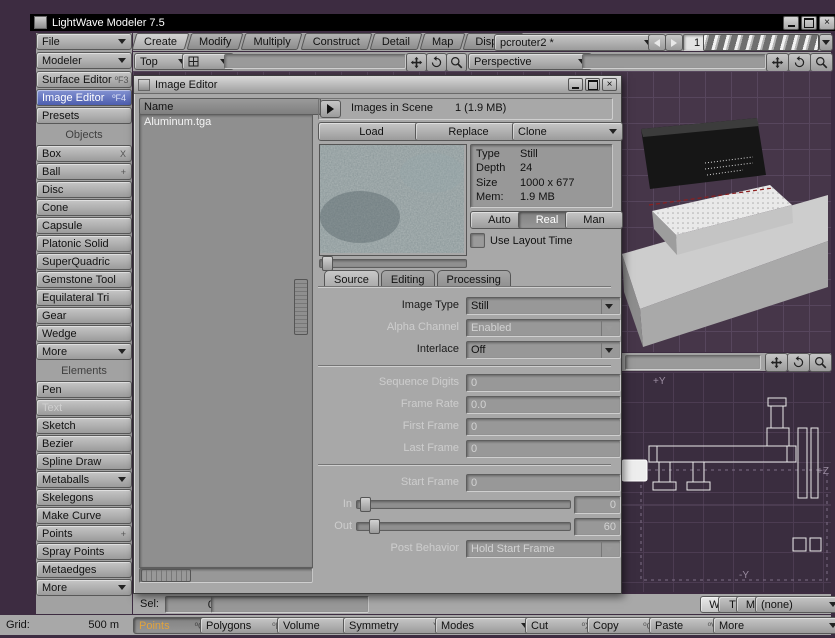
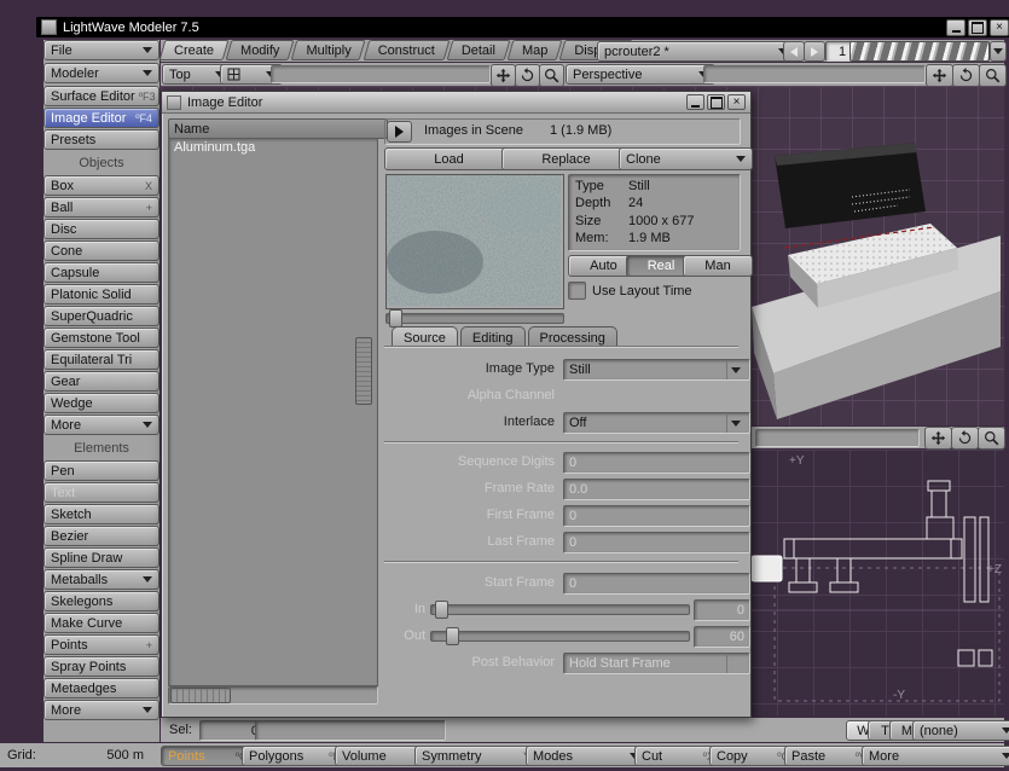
  LightWave Modeler 7.5
  ×
  Create
  Modify
  Multiply
  Construct
  Detail
  Map
  pcrouter2 *
  1
  Top
  Perspective
  File
  Modeler
  Surface Editor
  ºF3
  Image Editor
  ºF4
  Presets
  Objects
  Box
  X
  Ball
  +
  Disc
  Cone
  Capsule
  Platonic Solid
  SuperQuadric
  Gemstone Tool
  Equilateral Tri
  Gear
  Wedge
  More
  Elements
  Pen
  Text
  Sketch
  Bezier
  Spline Draw
  Metaballs
  Skelegons
  Make Curve
  Points
  +
  Spray Points
  Metaedges
  More
  +Y
  +Z
  -Y
  Image Editor
  ×
  Name
  Aluminum.tga
  Images in Scene
  1 (1.9 MB)
  Load
  Replace
  Clone
  Type
  Still
  Depth
  24
  Size
  1000 x 677
  Mem:
  1.9 MB
  Auto
  Real
  Man
  Use Layout Time
  Source
  Editing
  Processing
  Image Type
  Still
  Alpha Channel
- Enabled
  Interlace
  Off
  Sequence Digits
  0
  Frame Rate
  0.0
  First Frame
  0
  Last Frame
  0
  Start Frame
  0
  In
  0
  Out
  60
  Post Behavior
  Hold Start Frame
  Sel:
  W
  T
  M
  (none)
  Grid:
  500 m
  Points
  Polygons
  Volume
  Symmetry
  Modes
  Cut
  Copy
  Paste
  More
